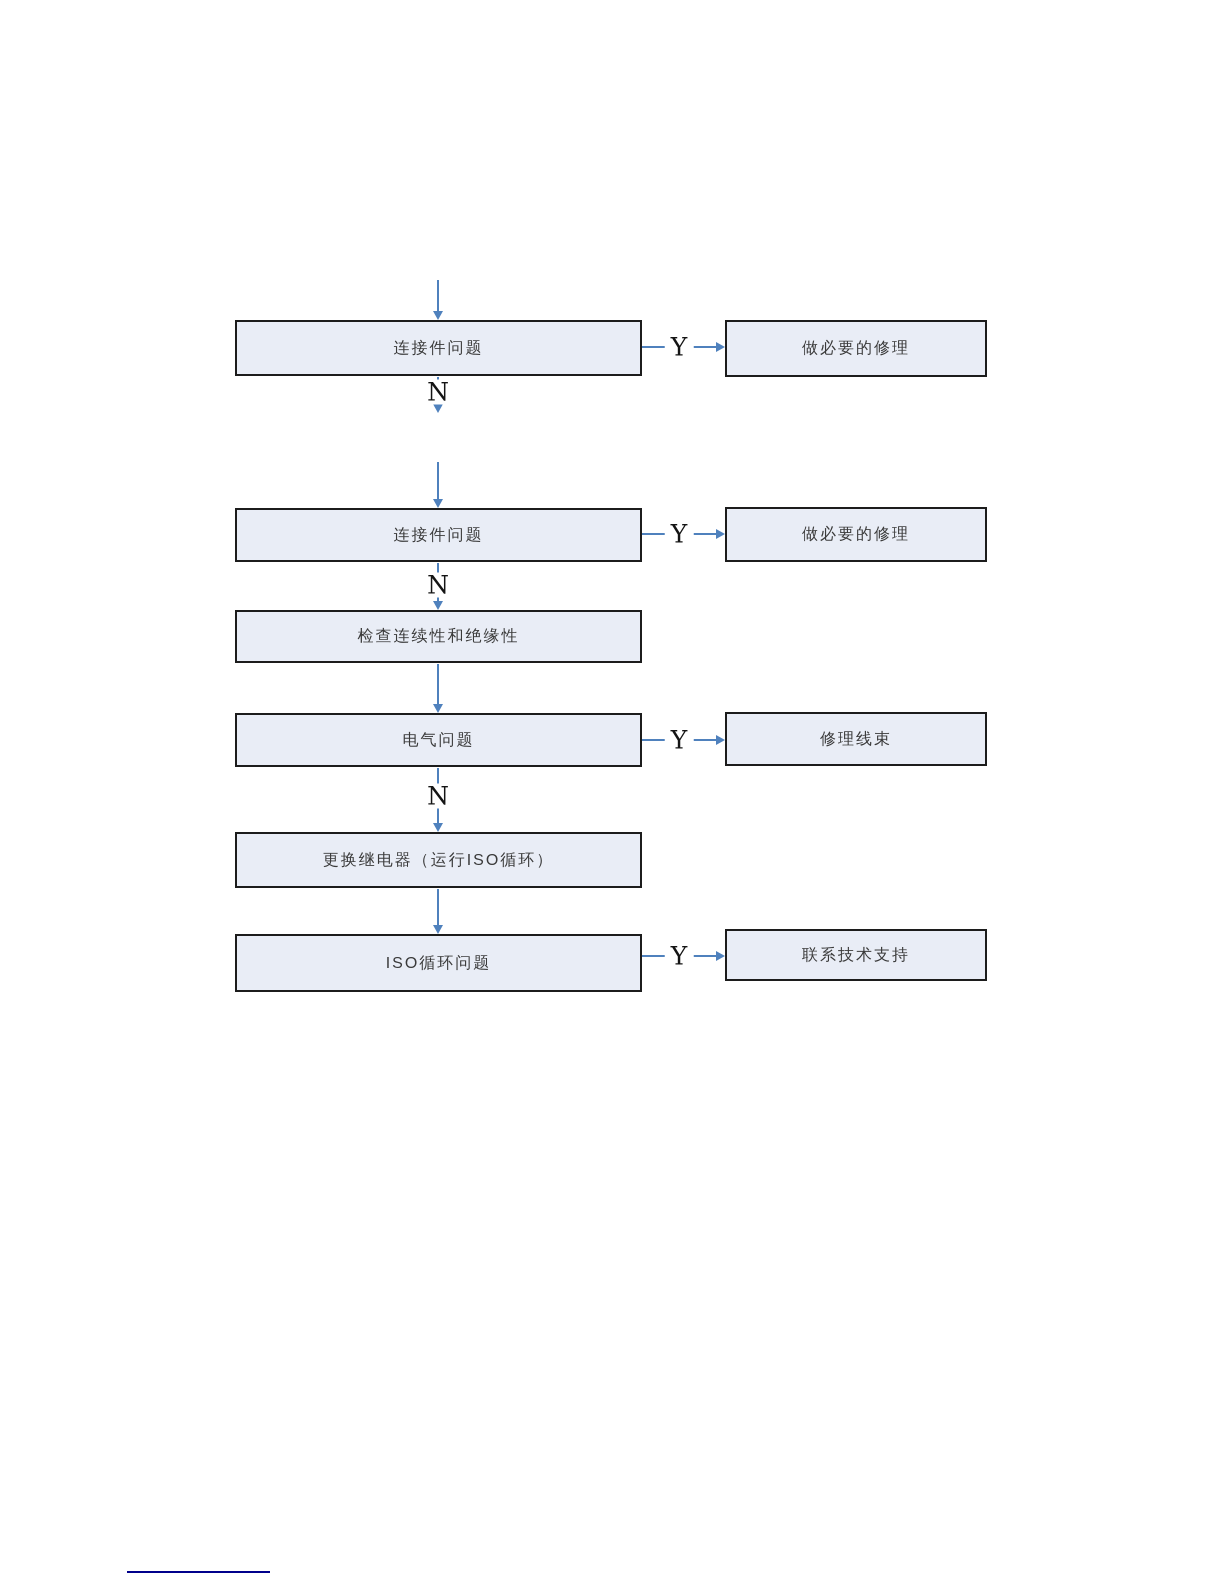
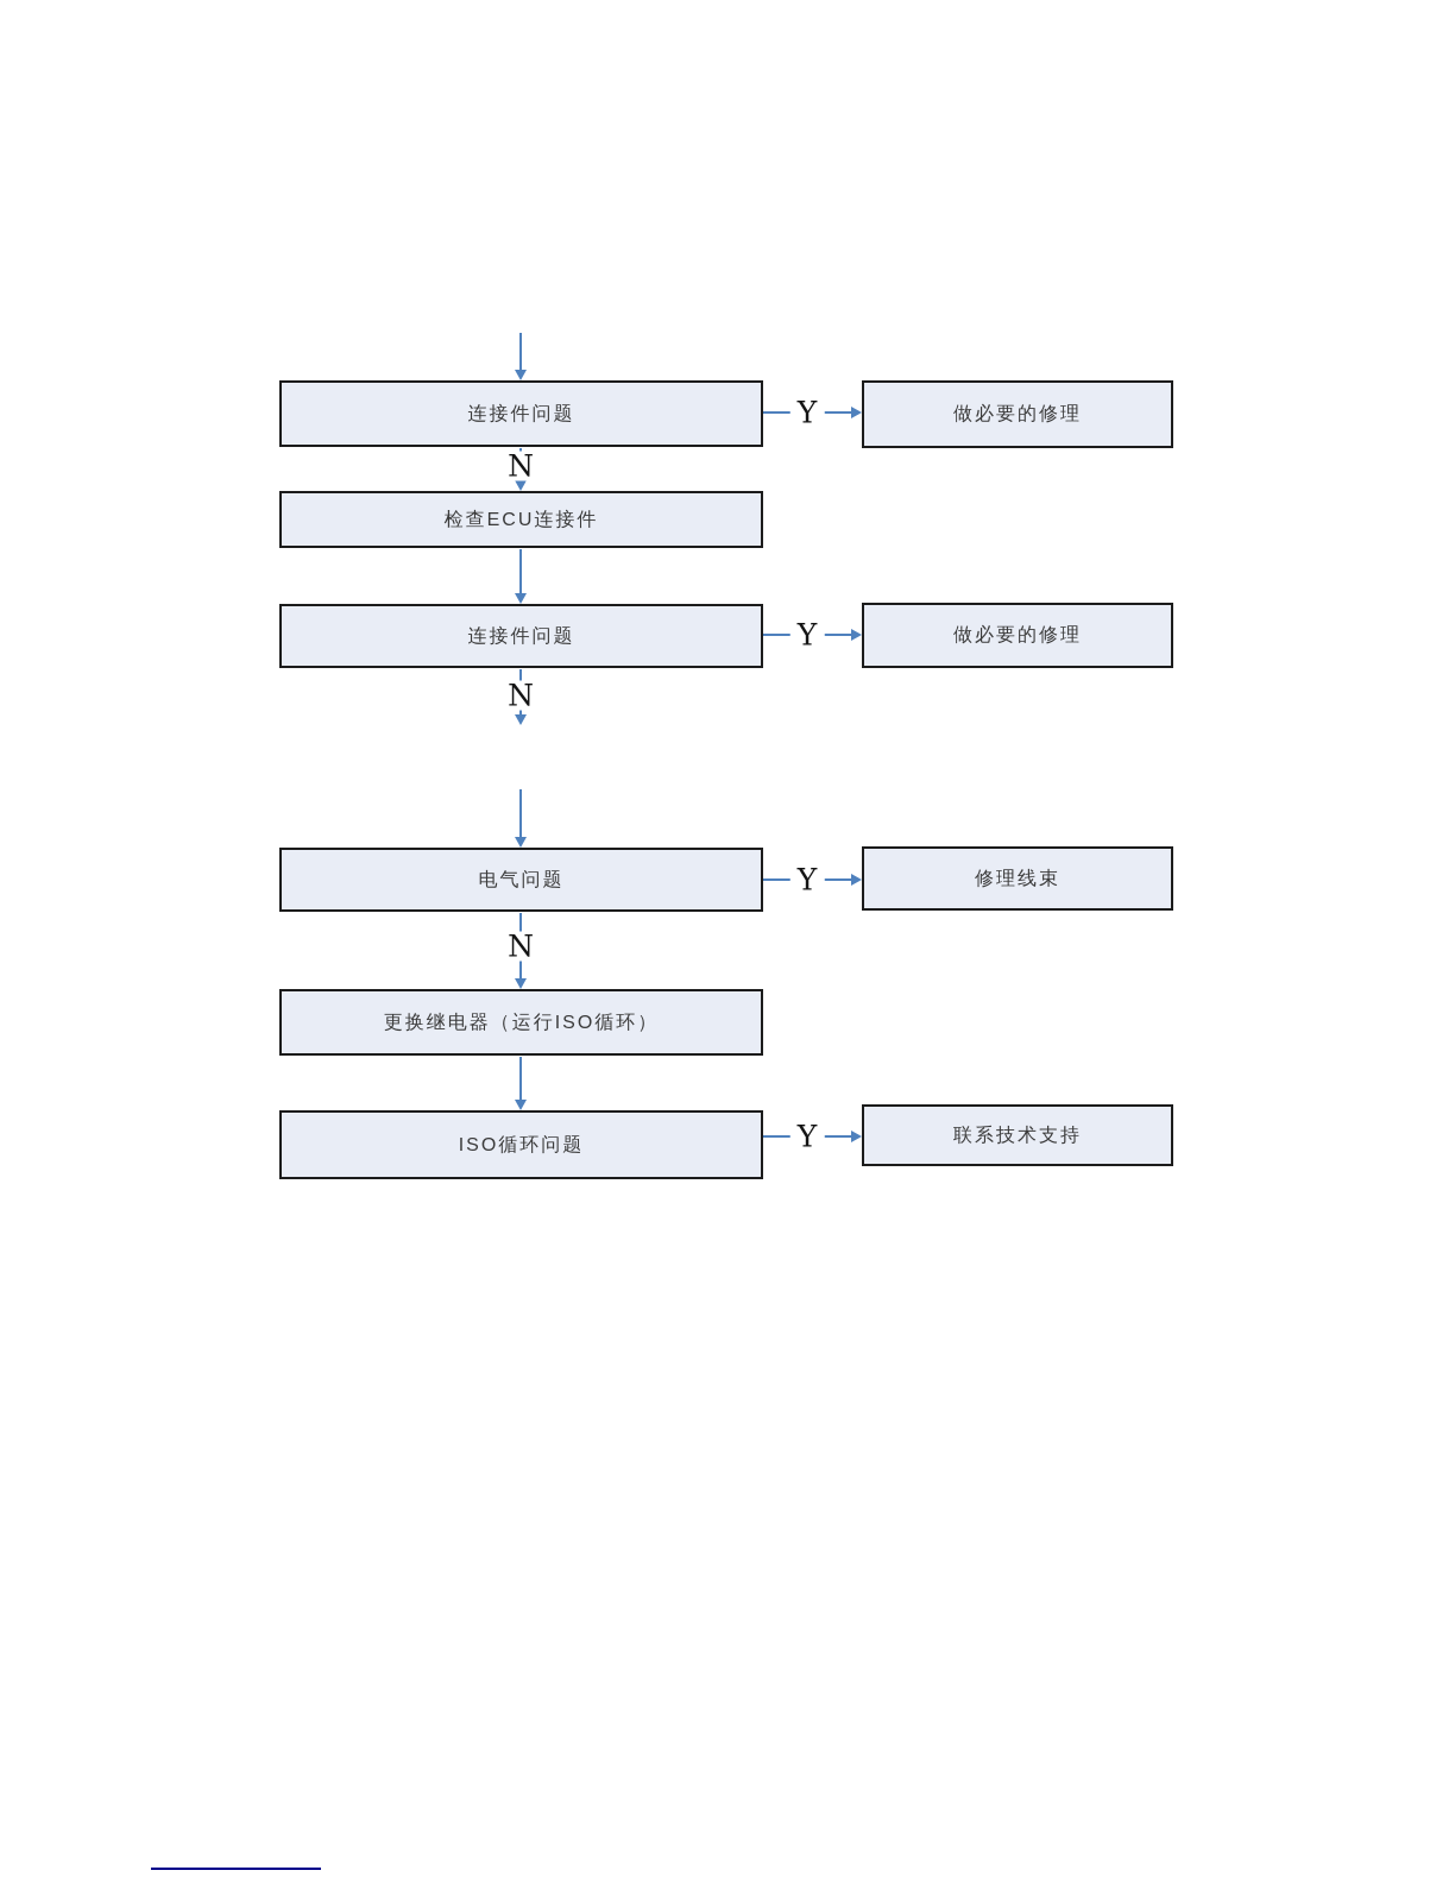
  连接件问题
+ 检查ECU连接件
  连接件问题
- 检查连续性和绝缘性
  电气问题
  更换继电器（运行ISO循环）
  ISO循环问题
  做必要的修理
  做必要的修理
  修理线束
  联系技术支持
  N
  N
  N
  Y
  Y
  Y
  Y
